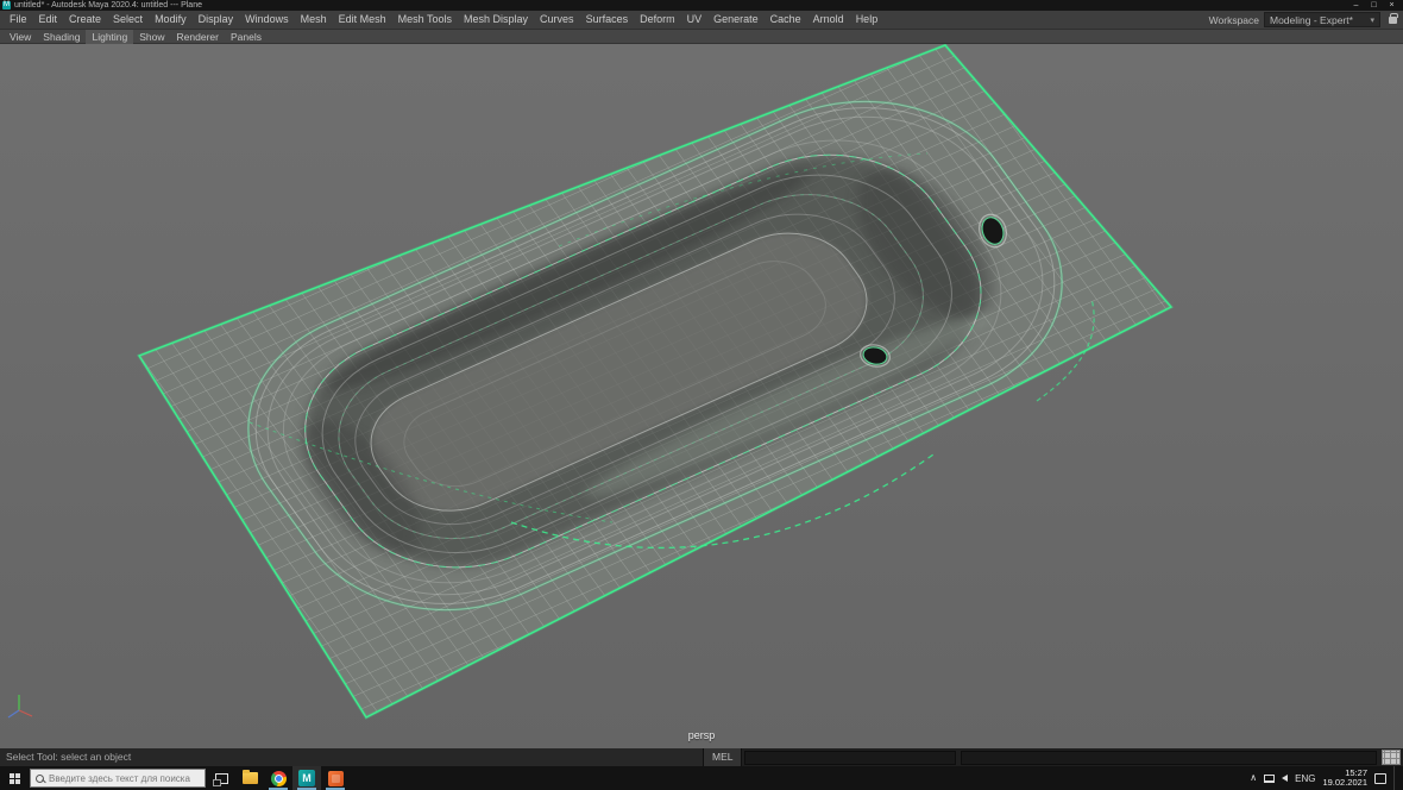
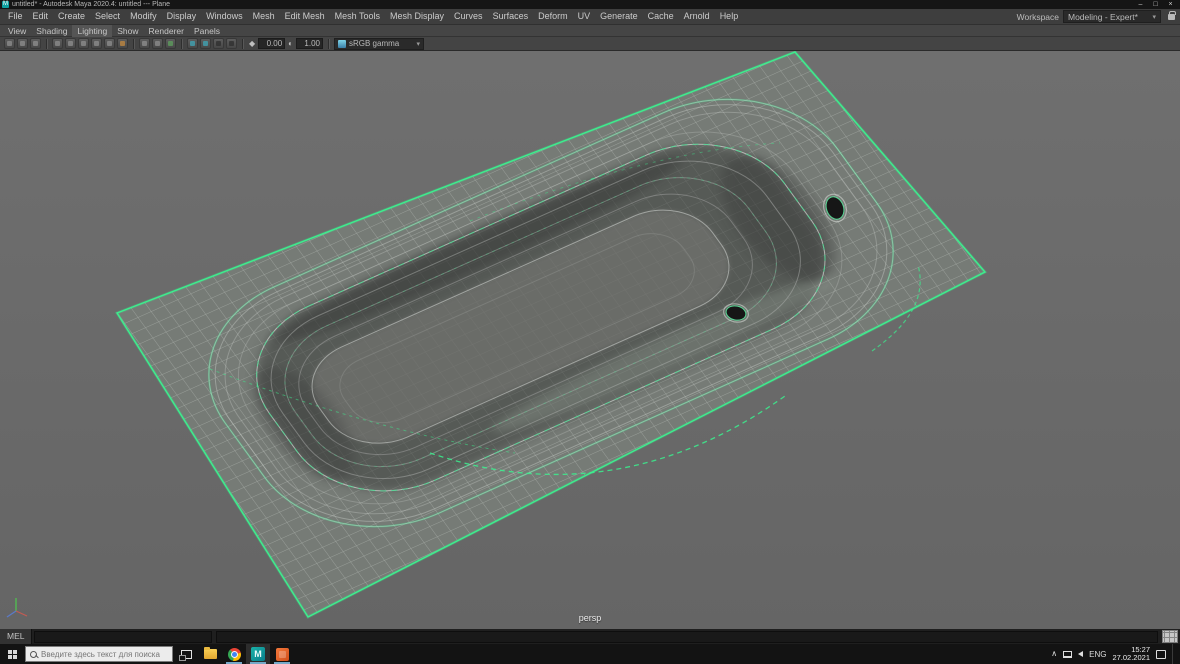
  File
  Edit
  Create
  Select
  Modify
  Display
  Windows
  Mesh
  Edit Mesh
  Mesh Tools
  Mesh Display
  Curves
  Surfaces
  Deform
  UV
  Generate
  Cache
  Arnold
  Help
  Workspace
  Modeling - Expert*
  View
  Shading
  Lighting
  Show
  Renderer
  Panels
+ ◆
+ 0.00
+ ◐
+ 1.00
+ sRGB gamma
  persp
- Select Tool: select an object
  MEL
  Введите здесь текст для поиска
  M
  ∧
  ENG
  15:27
- 19.02.2021
+ 27.02.2021
